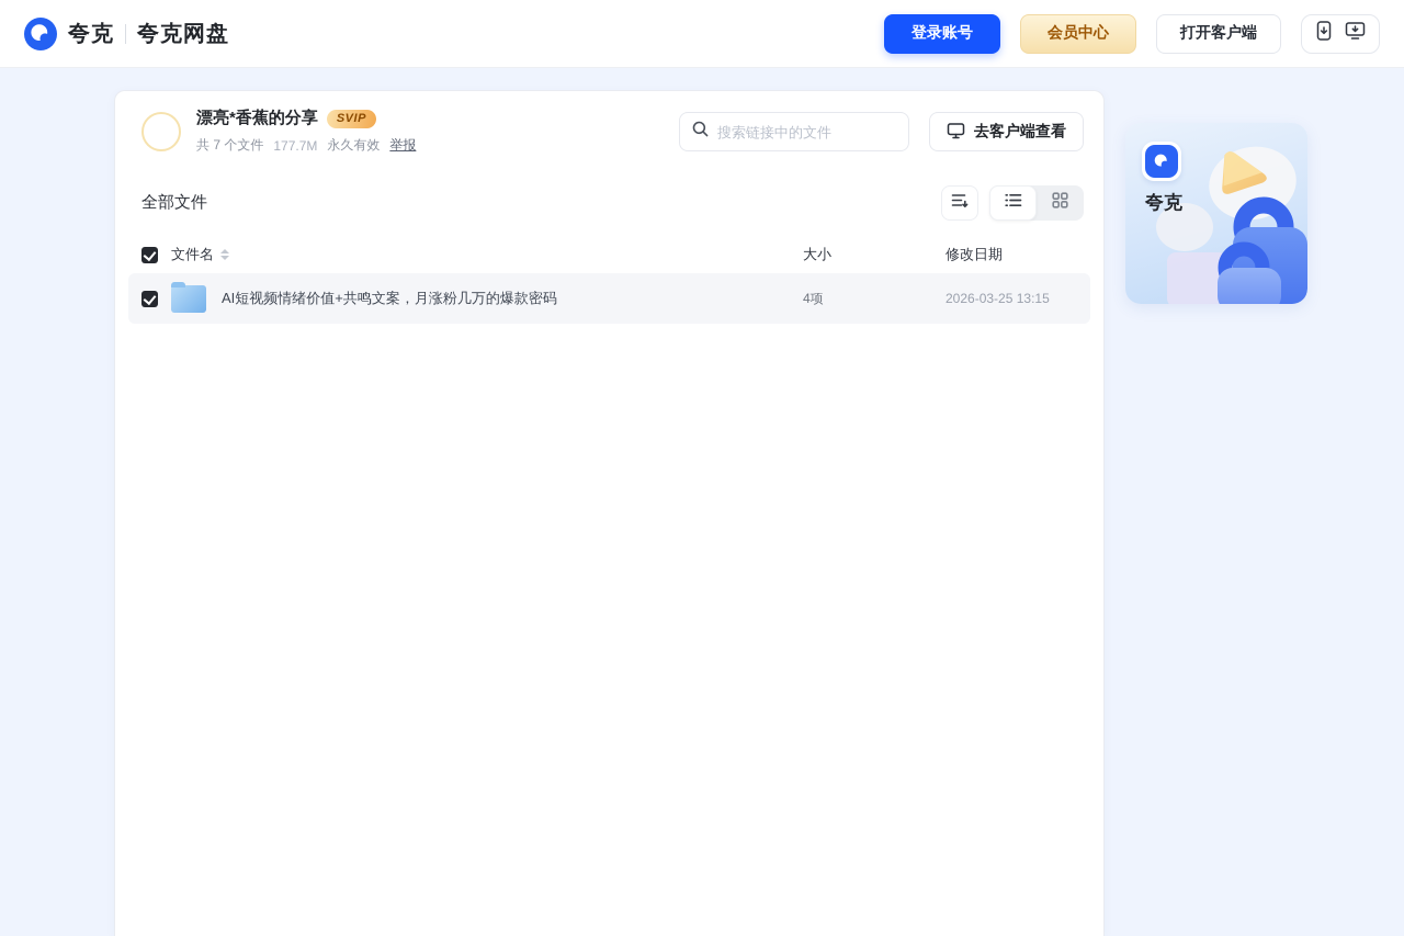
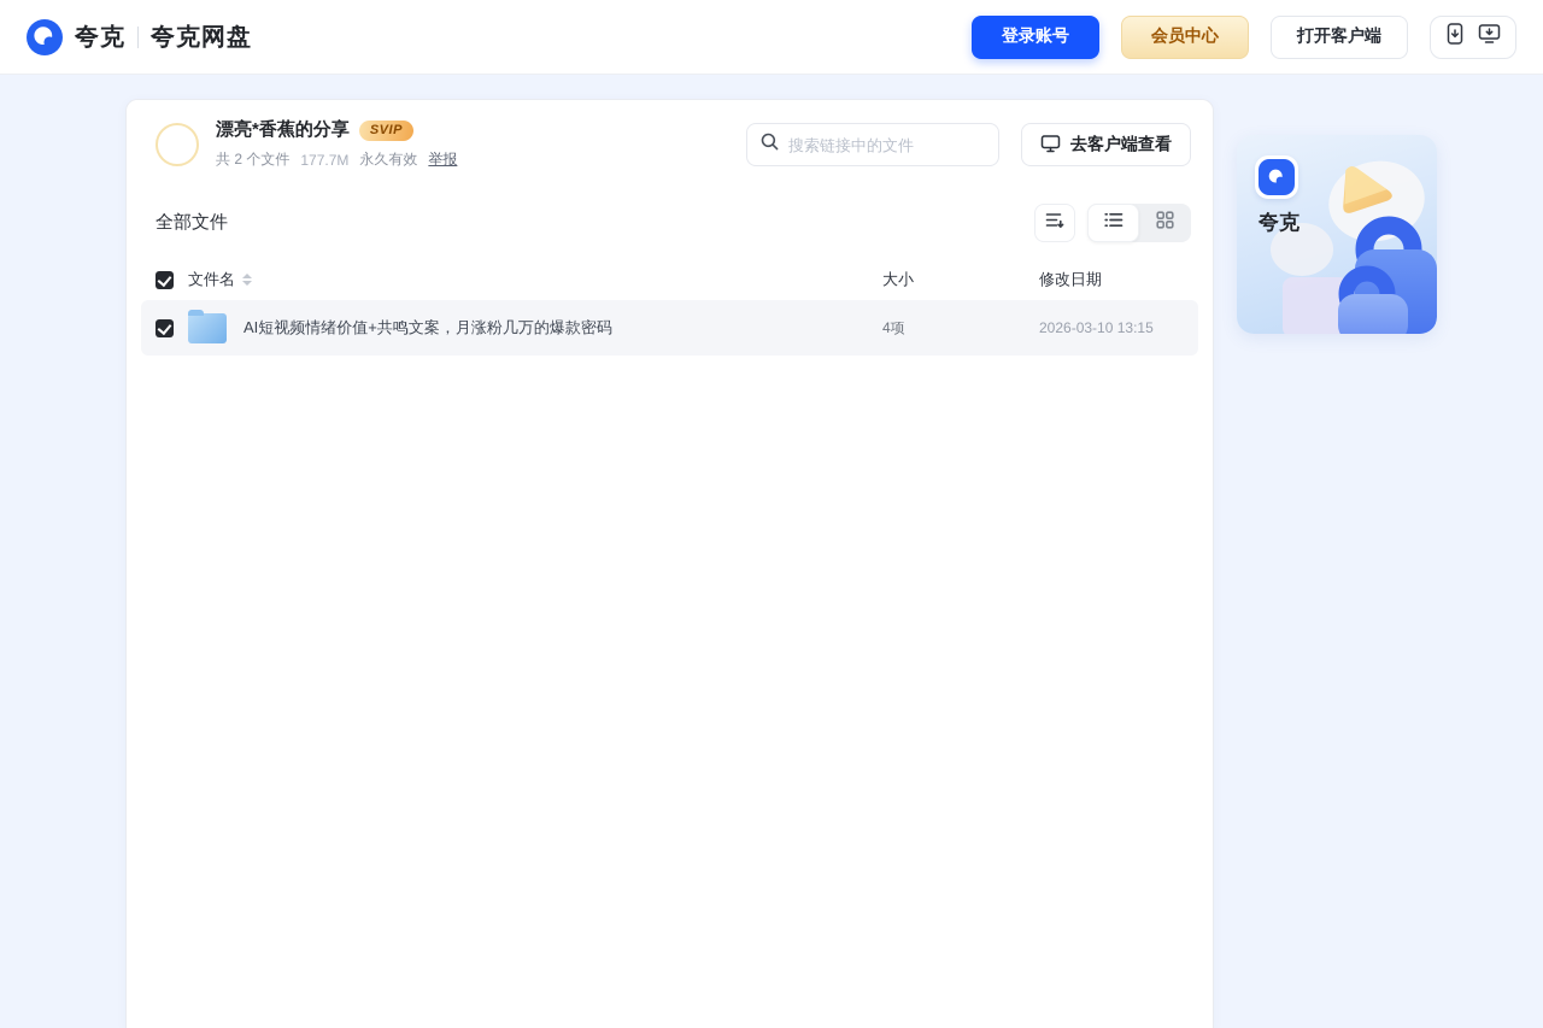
  夸克
  夸克网盘
  登录账号
  会员中心
  打开客户端
  漂亮*香蕉的分享
  SVIP
- 共 7 个文件
+ 共 2 个文件
  177.7M
  永久有效
  举报
  搜索链接中的文件
  去客户端查看
  全部文件
  文件名
  大小
  修改日期
  AI短视频情绪价值+共鸣文案，月涨粉几万的爆款密码
  4项
- 2026-03-25 13:15
+ 2026-03-10 13:15
  夸克
